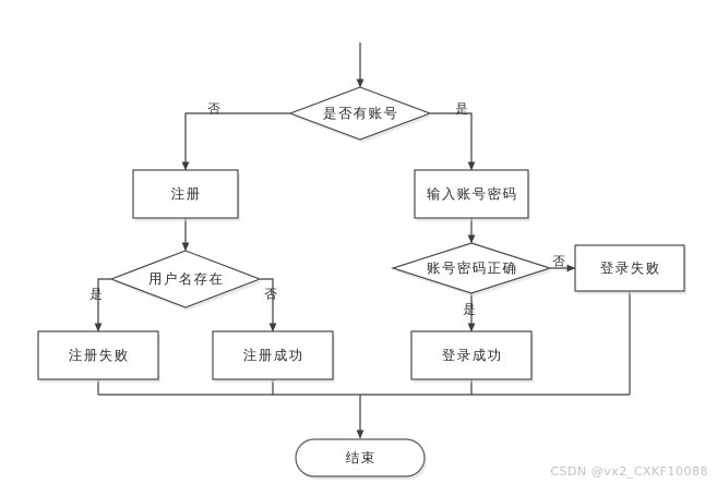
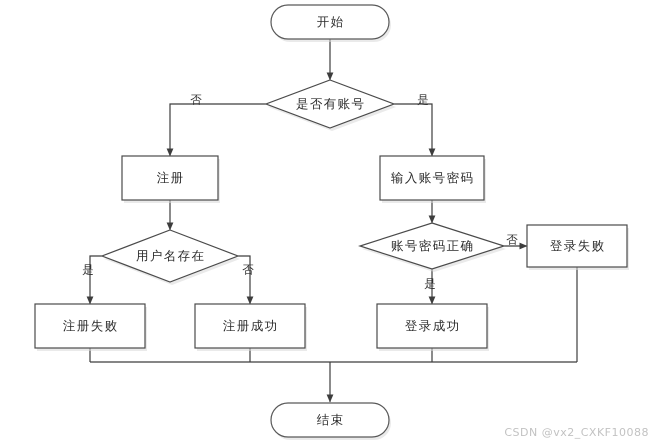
  否
  是
  是
  否
  否
  是
+ 开始
  是否有账号
  注册
  输入账号密码
  用户名存在
  账号密码正确
  登录失败
  注册失败
  注册成功
  登录成功
  结束
  CSDN @vx2_CXKF10088
